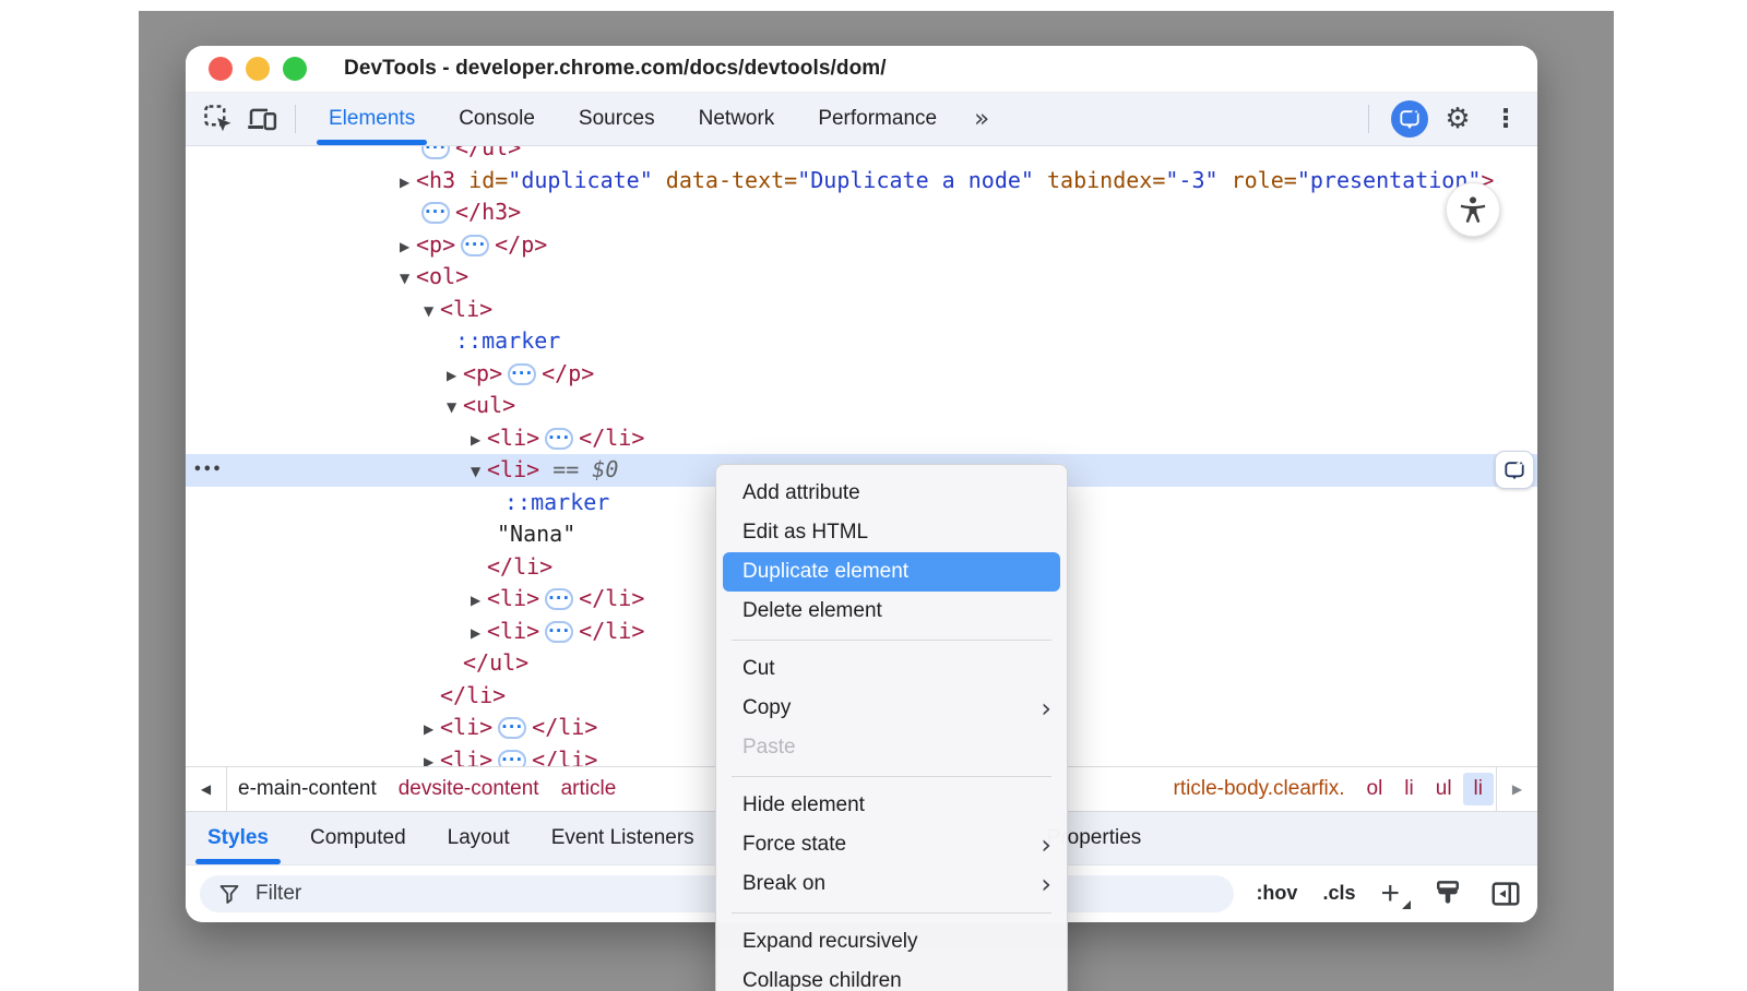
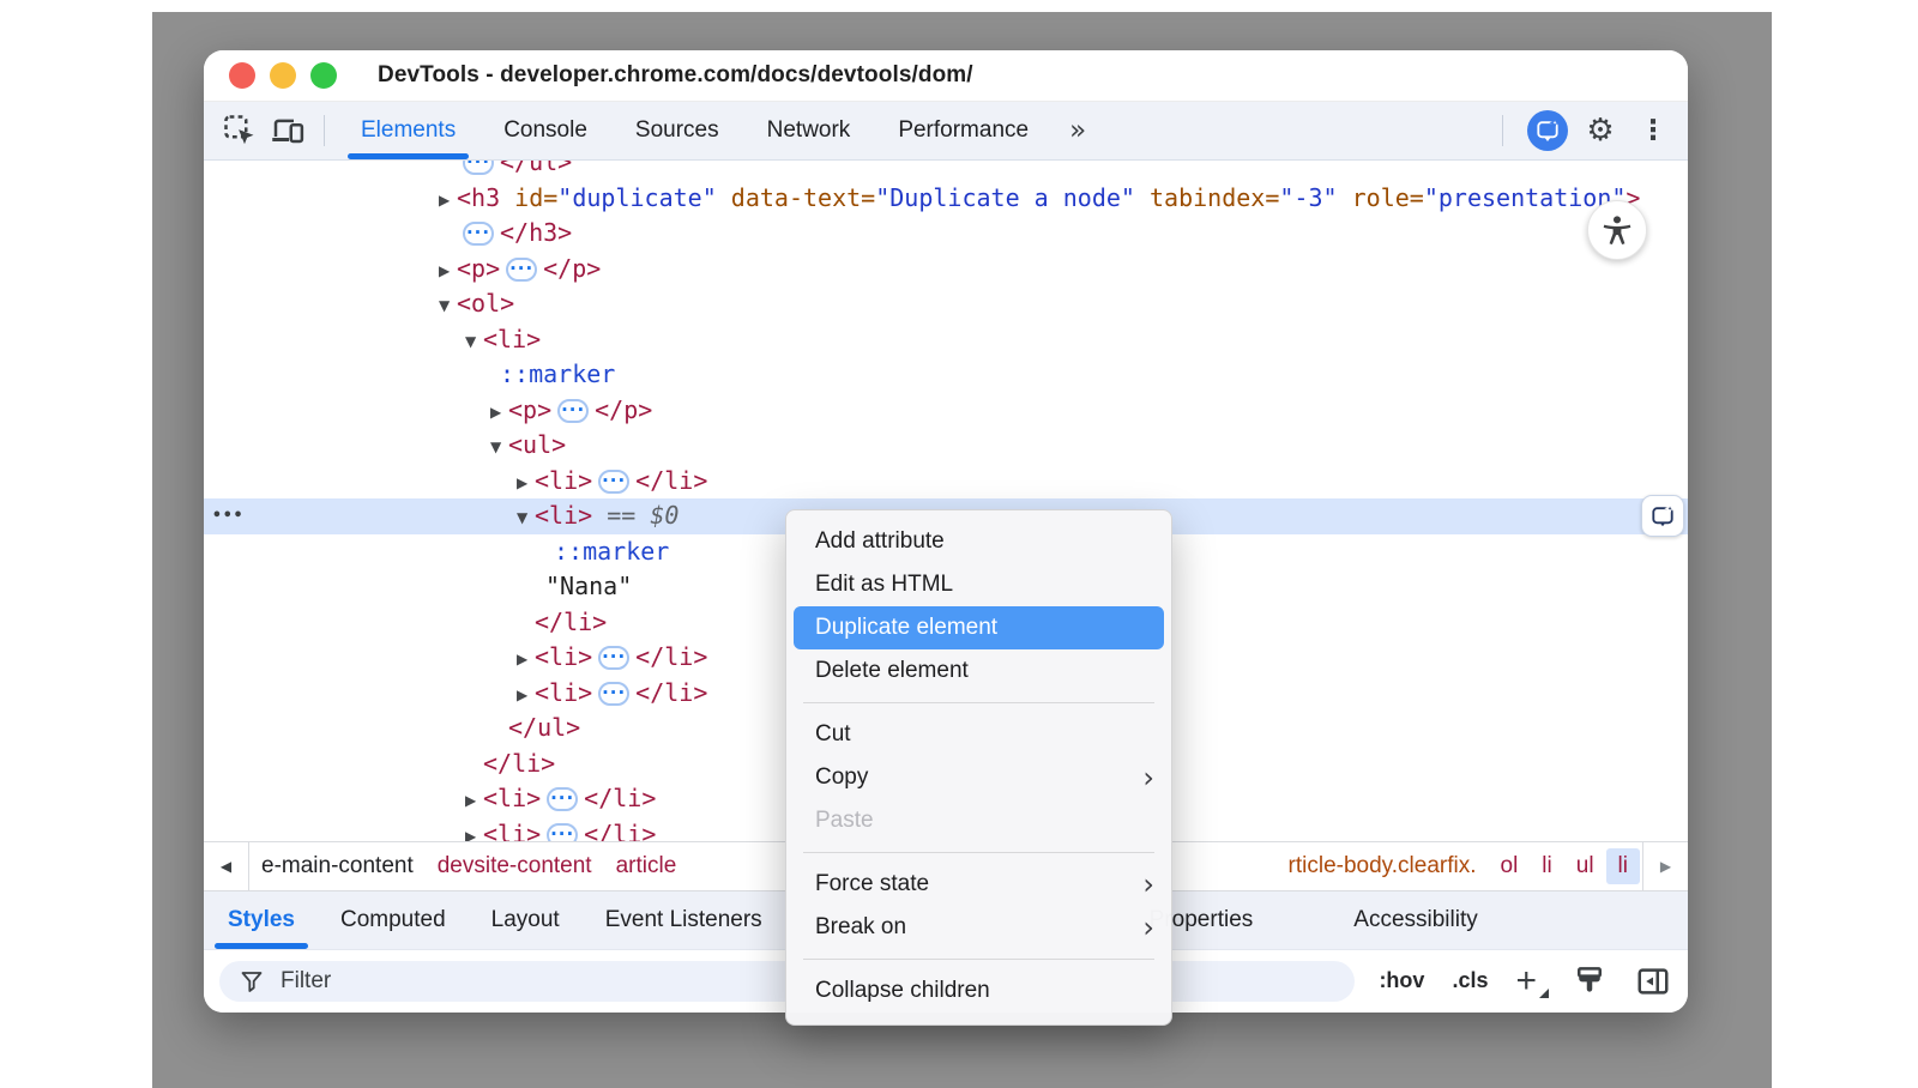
  DevTools - developer.chrome.com/docs/devtools/dom/
  Elements
  Console
  Sources
  Network
  Performance
  »
  ⚙
  ⋮
  ··· </ul>
  ▶ <h3 id="duplicate" data-text="Duplicate a node" tabindex="-3" role="presentation">
  ··· </h3>
  ▶ <p> ··· </p>
  ▼ <ol>
  ▼ <li>
  ::marker
  ▶ <p> ··· </p>
  ▼ <ul>
  ▶ <li> ··· </li>
  ▼ <li> == $0
  •••
  ::marker
  "Nana"
  </li>
  ▶ <li> ··· </li>
  ▶ <li> ··· </li>
  </ul>
  </li>
  ▶ <li> ··· </li>
  ▶ <li> ··· </li>
  ◀
  e-main-content
  devsite-content
  article
  rticle-body.clearfix.
  ol
  li
  ul
  li
  ▶
  Styles
  Computed
  Layout
  Event Listeners
  operties
+ Accessibility
  Filter
  :hov
  .cls
  +
  Add attribute
  Edit as HTML
  Duplicate element
  Delete element
  Cut
  Copy
  ›
  Paste
- Hide element
  Force state
  ›
  Break on
  ›
- Expand recursively
  Collapse children
